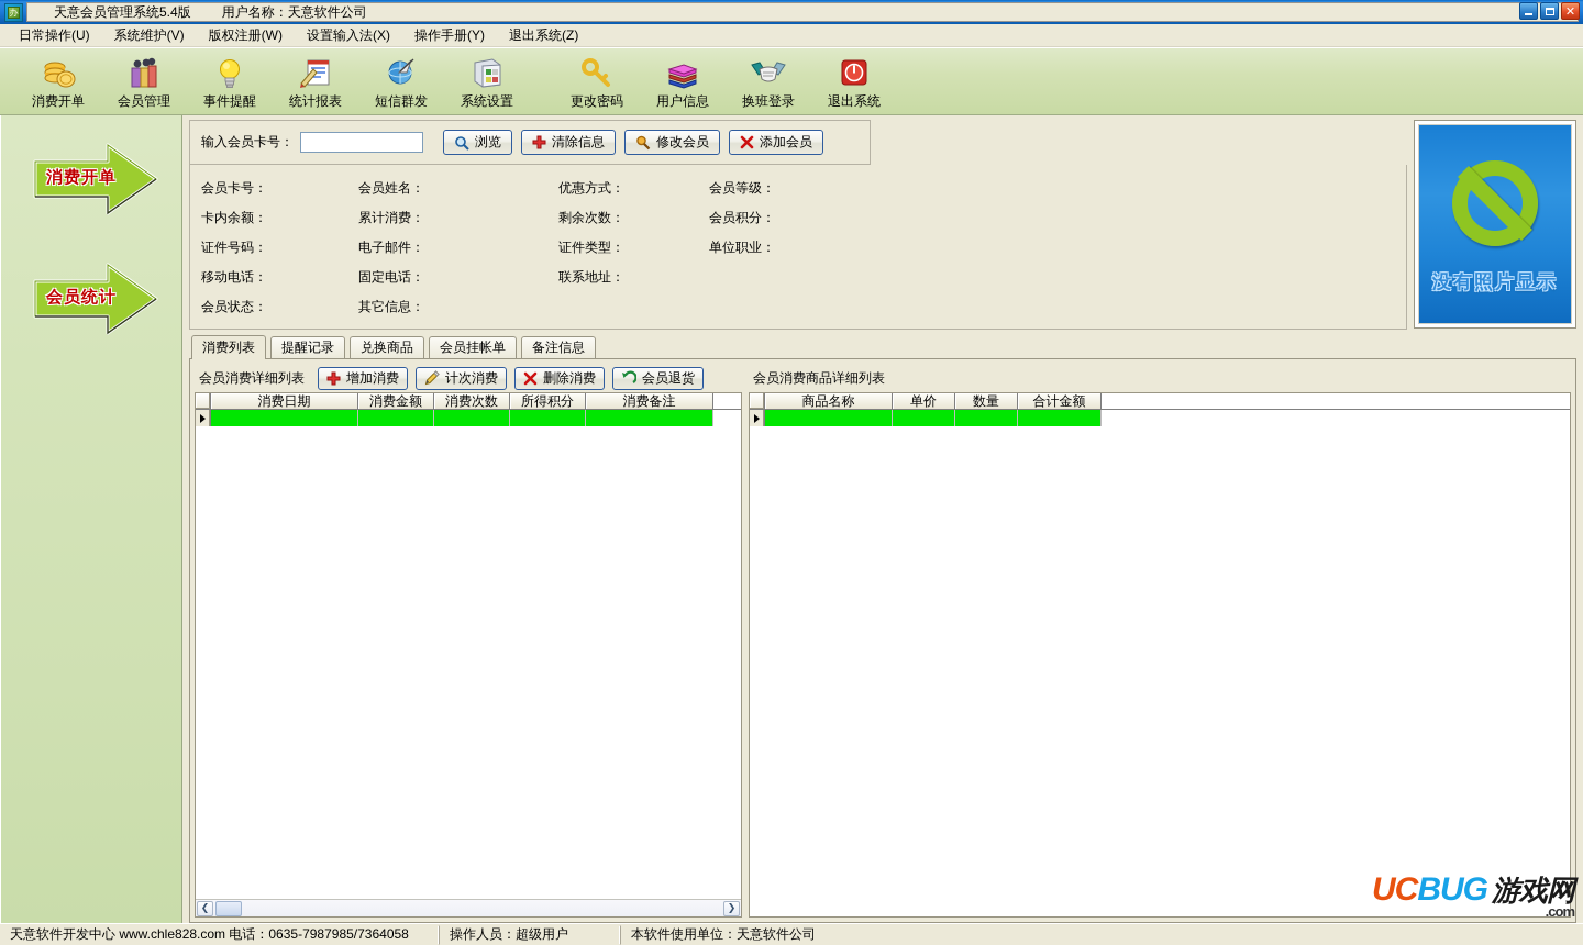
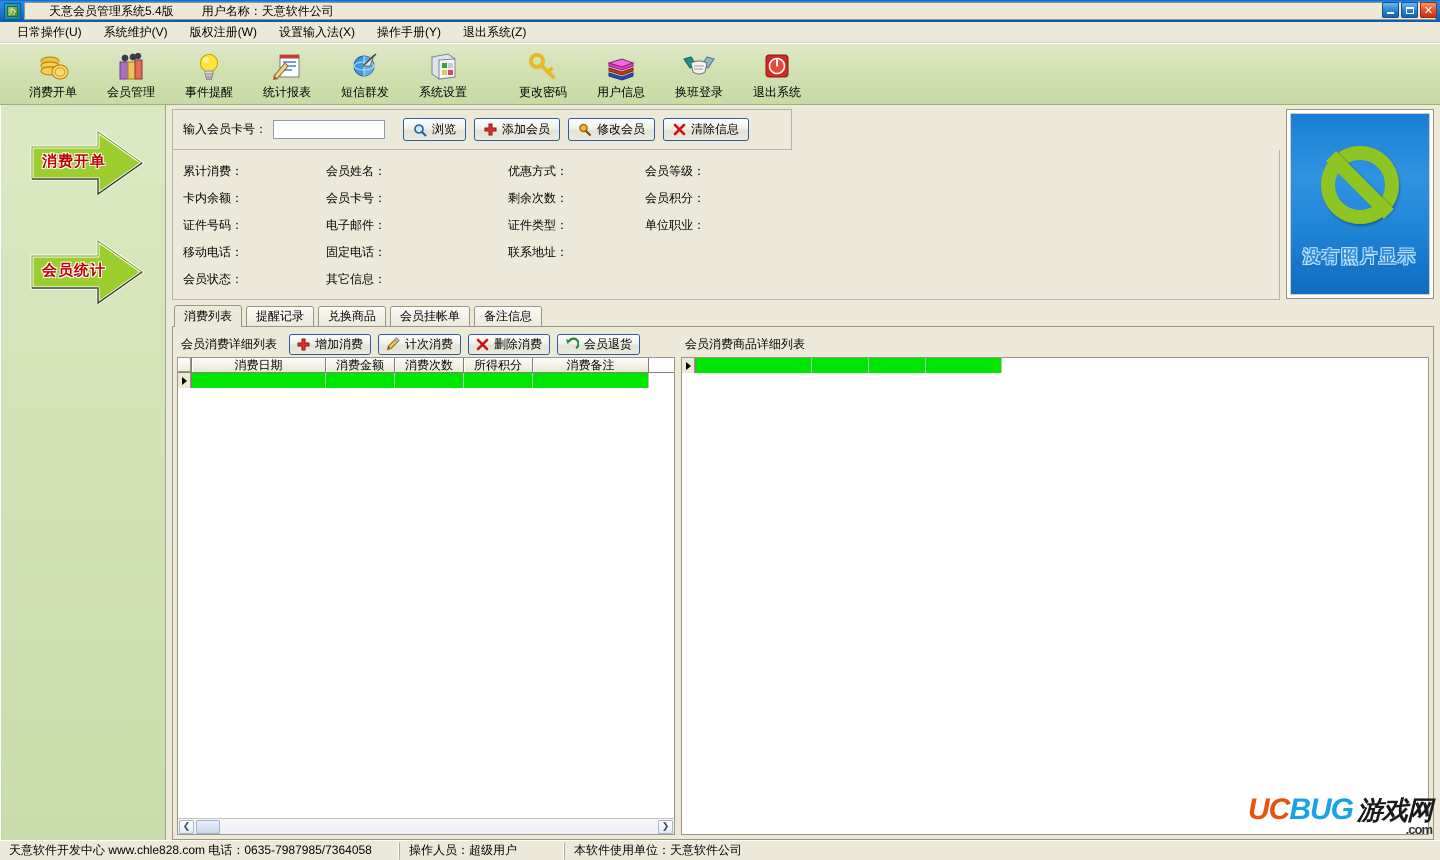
  办
  天意会员管理系统5.4版
  用户名称：天意软件公司
  ✕
  日常操作(U)
  系统维护(V)
  版权注册(W)
  设置输入法(X)
  操作手册(Y)
  退出系统(Z)
  消费开单
  会员管理
  事件提醒
  统计报表
  短信群发
  系统设置
  更改密码
  用户信息
  换班登录
  退出系统
  消费开单
  会员统计
  输入会员卡号：
  浏览
- 清除信息
+ 添加会员
  修改会员
- 添加会员
+ 清除信息
- 会员卡号：
+ 累计消费：
  会员姓名：
  优惠方式：
  会员等级：
  卡内余额：
- 累计消费：
+ 会员卡号：
  剩余次数：
  会员积分：
  证件号码：
  电子邮件：
  证件类型：
  单位职业：
  移动电话：
  固定电话：
  联系地址：
  会员状态：
  其它信息：
  没有照片显示
  消费列表
  提醒记录
  兑换商品
  会员挂帐单
  备注信息
  会员消费详细列表
  增加消费
  计次消费
  删除消费
  会员退货
  消费日期
  消费金额
  消费次数
  所得积分
  消费备注
  ❮
  ❯
  会员消费商品详细列表
- 商品名称
- 单价
- 数量
- 合计金额
  UCBUG 游戏网
  .com
  天意软件开发中心 www.chle828.com 电话：0635-7987985/7364058
  操作人员：超级用户
  本软件使用单位：天意软件公司
